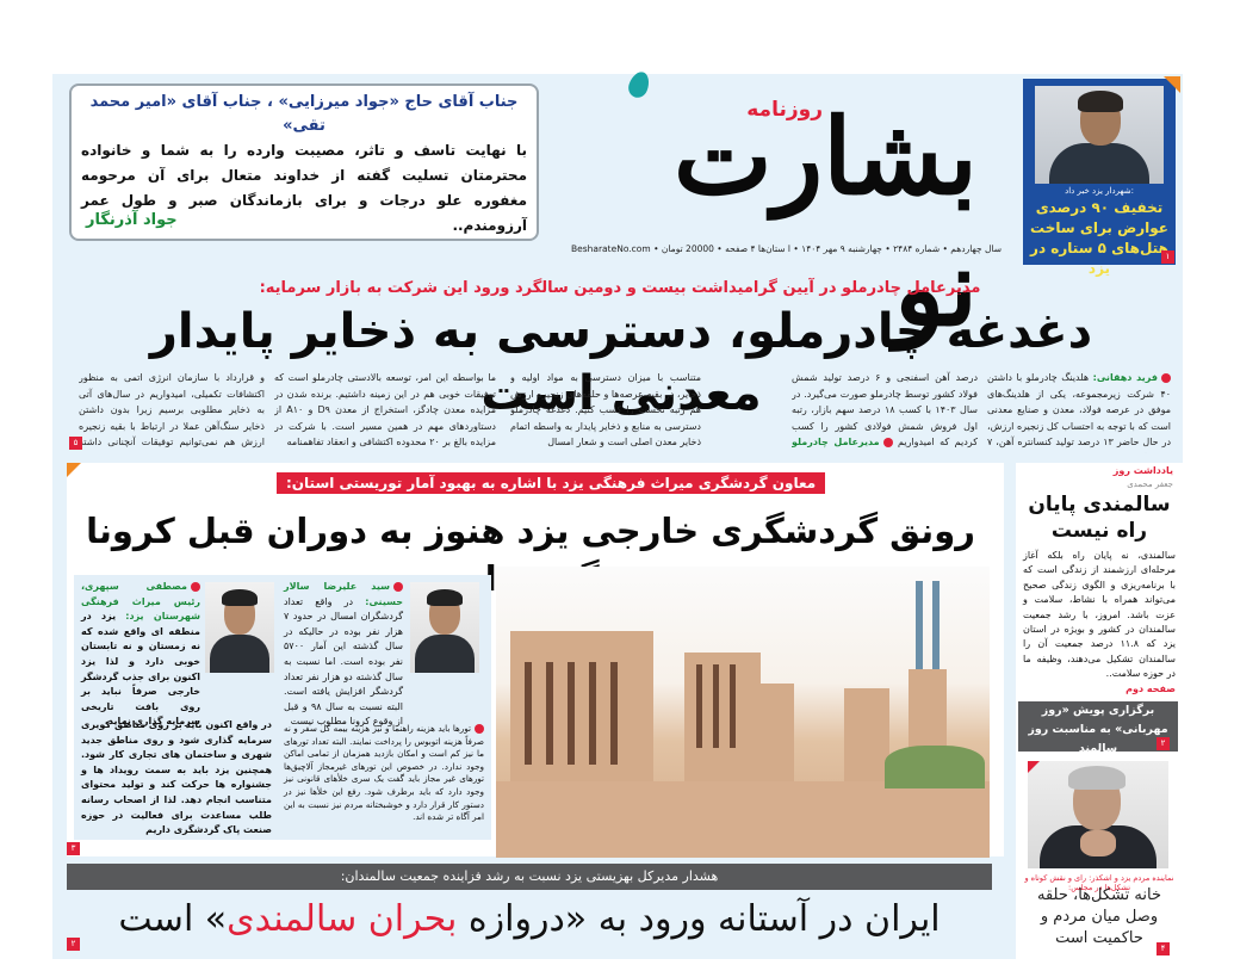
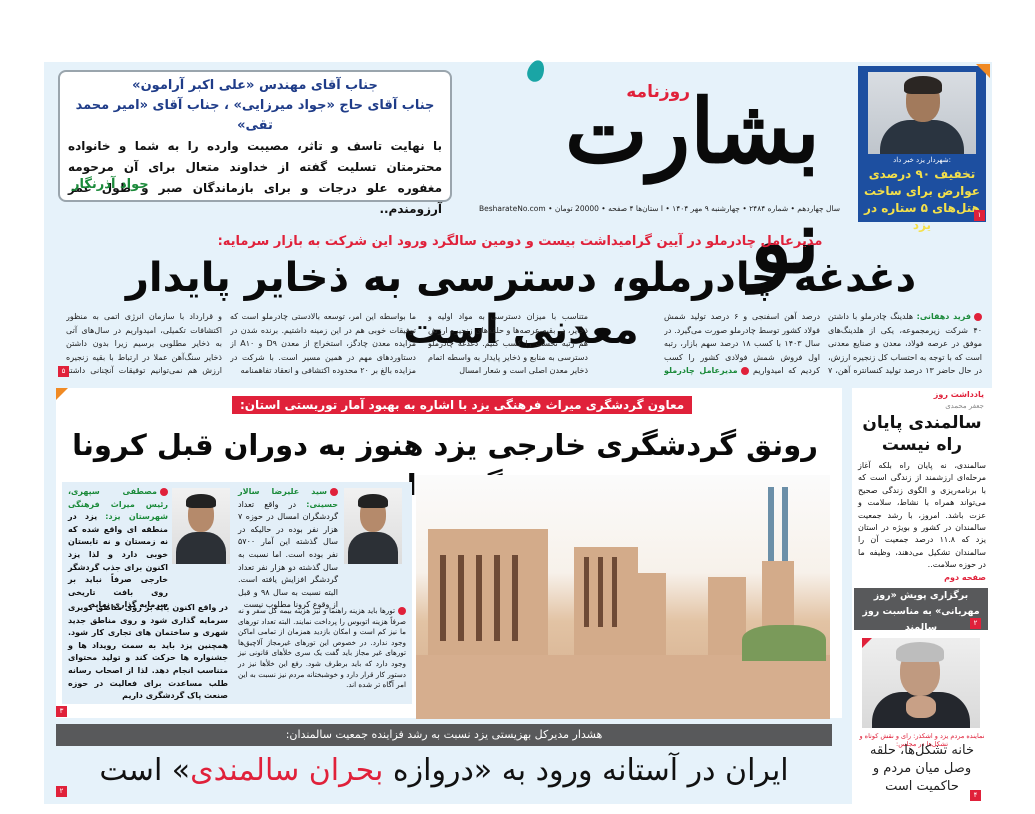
+ جناب آقای مهندس «علی اکبر آرامون»
  جناب آقای حاج «جواد میرزایی» ، جناب آقای «امیر محمد تقی»
  با نهایت تاسف و تاثر، مصیبت وارده را به شما و خانواده محترمتان تسلیت گفته از خداوند متعال برای آن مرحومه مغفوره علو درجات و برای بازماندگان صبر و طول عمر آرزومندم..
  جواد آذرنگار
  روزنامه
  بشارت نو
  سال چهاردهم • شماره ۲۴۸۴ • چهارشنبه ۹ مهر ۱۴۰۴ • ا ستان‌ها ۴ صفحه • 20000 تومان • BesharateNo.com
  شهردار یزد خبر داد:
  تخفیف ۹۰ درصدی عوارض برای ساخت هتل‌های ۵ ستاره در یزد
  ۱
  مدیرعامل چادرملو در آیین گرامیداشت بیست و دومین سالگرد ورود این شرکت به بازار سرمایه:
  دغدغه چادرملو، دسترسی به ذخایر پایدار معدنی است
  فرید دهقانی: هلدینگ چادرملو با داشتن ۴۰ شرکت زیرمجموعه، یکی از هلدینگ‌های موفق در عرصه فولاد، معدن و صنایع معدنی است که با توجه به احتساب کل زنجیره ارزش، در حال حاضر ۱۳ درصد تولید کنسانتره آهن، ۷
  درصد آهن اسفنجی و ۶ درصد تولید شمش فولاد کشور توسط چادرملو صورت میگیرد. در سال ۱۴۰۳ با کسب ۱۸ درصد سهم بازار، رتبه اول فروش شمش فولادی کشور را کسب کردیم که امیدواریم مدیرعامل چادرملو
  متناسب با میزان دسترسی به مواد اولیه و ذخایر، در بقیه عرصه‌ها و حلقه‌های زنجیره ارزش هم رتبه نخست را کسب کنیم. دغدغه چادرملو دسترسی به منابع و ذخایر پایدار به واسطه اتمام ذخایر معدن اصلی است و شعار امسال
  ما بواسطه این امر، توسعه بالادستی چادرملو است که توفیقات خوبی هم در این زمینه داشتیم. برنده شدن در مزایده معدن چادگز، استخراج از معدن D۹ و A۱۰ از دستاوردهای مهم در همین مسیر است. با شرکت در مزایده بالغ بر ۲۰ محدوده اکتشافی و انعقاد تفاهمنامه
  و قرارداد با سازمان انرژی اتمی به منظور اکتشافات تکمیلی، امیدواریم در سال‌های آتی به ذخایر مطلوبی برسیم زیرا بدون داشتن ذخایر سنگ‌آهن عملا در ارتباط با بقیه زنجیره ارزش هم نمی‌توانیم توفیقات آنچنانی داشت
  ۵
  معاون گردشگری میراث فرهنگی یزد با اشاره به بهبود آمار توریستی استان:
  رونق گردشگری خارجی یزد هنوز به دوران قبل کرونا
- سید علیرضا سالار حسینی: در واقع تعداد گردشگران امسال در حدود ۷ هزار نفر بوده در حالیکه در سال گذشته این آمار ۵۷۰۰ نفر بوده است. اما نسبت به سال گذشته دو هزار نفر تعداد گردشگر افزایش یافته است. البته نسبت به سال ۹۸ و قبل از وقوع کرونا مطلوب نیست
+ سید علیرضا سالار حسینی: در واقع تعداد گردشگران امسال در حوزه ۷ هزار نفر بوده در حالیکه در سال گذشته این آمار ۵۷۰۰ نفر بوده است. اما نسبت به سال گذشته دو هزار نفر تعداد گردشگر افزایش یافته است. البته نسبت به سال ۹۸ و قبل از وقوع کرونا مطلوب نیست
  تورها باید هزینه راهنما و نیز هزینه بیمه کل سفر و نه صرفاً هزینه اتوبوس را پرداخت نمایند. البته تعداد تورهای ما نیز کم است و امکان بازدید همزمان از تمامی اماکن وجود ندارد. در خصوص این تورهای غیرمجاز آلاچیق‌ها تورهای غیر مجاز باید گفت یک سری خلأهای قانونی نیز وجود دارد که باید برطرف شود. رفع این خلأها نیز در دستور کار قرار دارد و خوشبختانه مردم نیز نسبت به این امر آگاه تر شده اند.
  مصطفی سپهری، رئیس میراث فرهنگی شهرستان یزد: یزد در منطقه ای واقع شده که نه زمستان و نه تابستان خوبی دارد و لذا یزد اکنون برای جذب گردشگر خارجی صرفاً نباید بر روی بافت تاریخی سرمایه گذاری نماید.
  در واقع اکنون باید بر روی مناطق کویری سرمایه گذاری شود و روی مناطق جدید شهری و ساختمان های تجاری کار شود. همچنین یزد باید به سمت رویداد ها و جشنواره ها حرکت کند و تولید محتوای متناسب انجام دهد. لذا از اصحاب رسانه طلب مساعدت برای فعالیت در حوزه صنعت پاک گردشگری داریم
  ۳
  یادداشت روز
  جعفر محمدی
  سالمندی پایان راه نیست
  سالمندی، نه پایان راه بلکه آغاز مرحله‌ای ارزشمند از زندگی است که با برنامه‌ریزی و الگوی زندگی صحیح می‌تواند همراه با نشاط، سلامت و عزت باشد. امروز، با رشد جمعیت سالمندان در کشور و بویژه در استان یزد که ۱۱.۸ درصد جمعیت آن را سالمندان تشکیل می‌دهند، وظیفه ما در حوزه سلامت..
  صفحه دوم
  برگزاری پویش «روز مهربانی» به مناسبت روز سالمند
  ۲
  نماینده مردم یزد و اشکذر: رای و نقش کوتاه و تشکل‌ها در مجلس:
  خانه تشکل‌ها، حلقه وصل میان مردم و حاکمیت است
  ۴
  هشدار مدیرکل بهزیستی یزد نسبت به رشد فزاینده جمعیت سالمندان:
  ایران در آستانه ورود به «دروازه بحران سالمندی» است
  ۲
